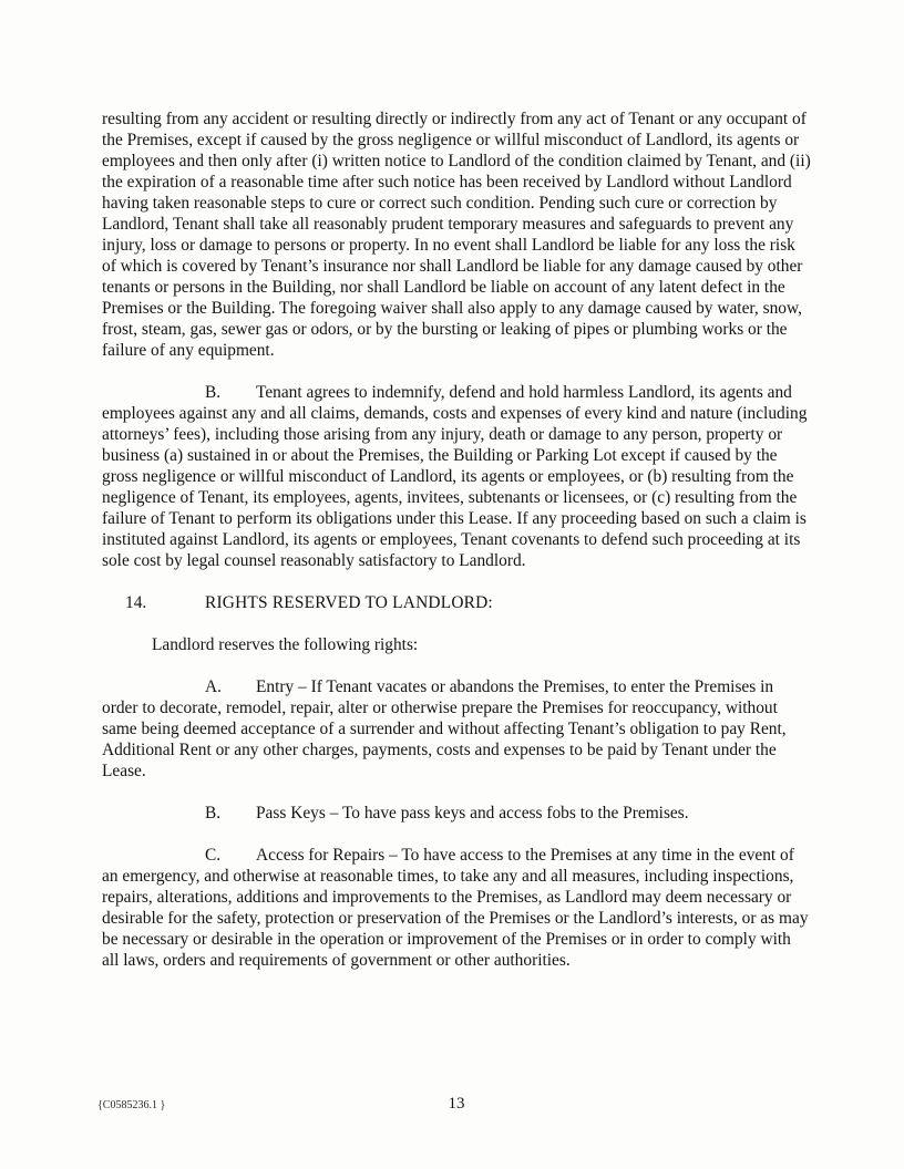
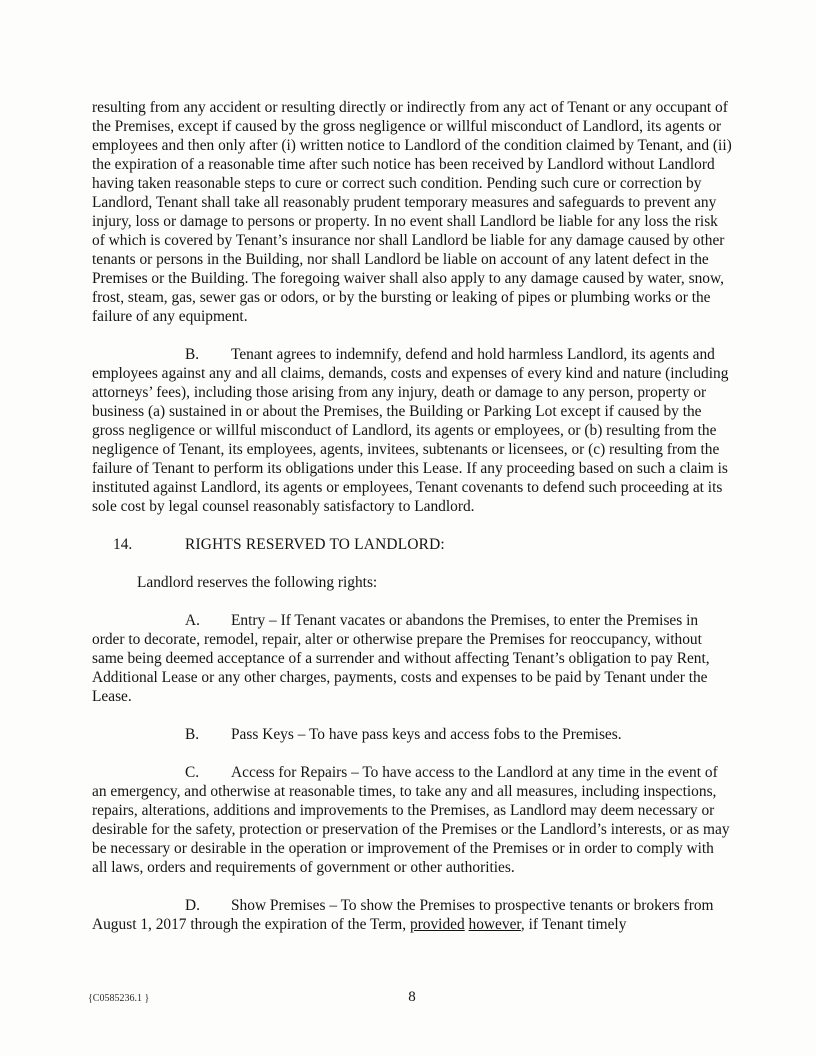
  resulting from any accident or resulting directly or indirectly from any act of Tenant or any occupant of the Premises, except if caused by the gross negligence or willful misconduct of Landlord, its agents or employees and then only after (i) written notice to Landlord of the condition claimed by Tenant, and (ii) the expiration of a reasonable time after such notice has been received by Landlord without Landlord having taken reasonable steps to cure or correct such condition. Pending such cure or correction by Landlord, Tenant shall take all reasonably prudent temporary measures and safeguards to prevent any injury, loss or damage to persons or property. In no event shall Landlord be liable for any loss the risk of which is covered by Tenant’s insurance nor shall Landlord be liable for any damage caused by other tenants or persons in the Building, nor shall Landlord be liable on account of any latent defect in the Premises or the Building. The foregoing waiver shall also apply to any damage caused by water, snow, frost, steam, gas, sewer gas or odors, or by the bursting or leaking of pipes or plumbing works or the failure of any equipment.
  B. Tenant agrees to indemnify, defend and hold harmless Landlord, its agents and employees against any and all claims, demands, costs and expenses of every kind and nature (including attorneys’ fees), including those arising from any injury, death or damage to any person, property or business (a) sustained in or about the Premises, the Building or Parking Lot except if caused by the gross negligence or willful misconduct of Landlord, its agents or employees, or (b) resulting from the negligence of Tenant, its employees, agents, invitees, subtenants or licensees, or (c) resulting from the failure of Tenant to perform its obligations under this Lease. If any proceeding based on such a claim is instituted against Landlord, its agents or employees, Tenant covenants to defend such proceeding at its sole cost by legal counsel reasonably satisfactory to Landlord.
  14. RIGHTS RESERVED TO LANDLORD:
  Landlord reserves the following rights:
- A. Entry – If Tenant vacates or abandons the Premises, to enter the Premises in order to decorate, remodel, repair, alter or otherwise prepare the Premises for reoccupancy, without same being deemed acceptance of a surrender and without affecting Tenant’s obligation to pay Rent, Additional Rent or any other charges, payments, costs and expenses to be paid by Tenant under the Lease.
+ A. Entry – If Tenant vacates or abandons the Premises, to enter the Premises in order to decorate, remodel, repair, alter or otherwise prepare the Premises for reoccupancy, without same being deemed acceptance of a surrender and without affecting Tenant’s obligation to pay Rent, Additional Lease or any other charges, payments, costs and expenses to be paid by Tenant under the Lease.
  B. Pass Keys – To have pass keys and access fobs to the Premises.
- C. Access for Repairs – To have access to the Premises at any time in the event of an emergency, and otherwise at reasonable times, to take any and all measures, including inspections, repairs, alterations, additions and improvements to the Premises, as Landlord may deem necessary or desirable for the safety, protection or preservation of the Premises or the Landlord’s interests, or as may be necessary or desirable in the operation or improvement of the Premises or in order to comply with all laws, orders and requirements of government or other authorities.
+ C. Access for Repairs – To have access to the Landlord at any time in the event of an emergency, and otherwise at reasonable times, to take any and all measures, including inspections, repairs, alterations, additions and improvements to the Premises, as Landlord may deem necessary or desirable for the safety, protection or preservation of the Premises or the Landlord’s interests, or as may be necessary or desirable in the operation or improvement of the Premises or in order to comply with all laws, orders and requirements of government or other authorities.
+ D. Show Premises – To show the Premises to prospective tenants or brokers from August 1, 2017 through the expiration of the Term, provided however, if Tenant timely
  {C0585236.1 }
- 13
+ 8
